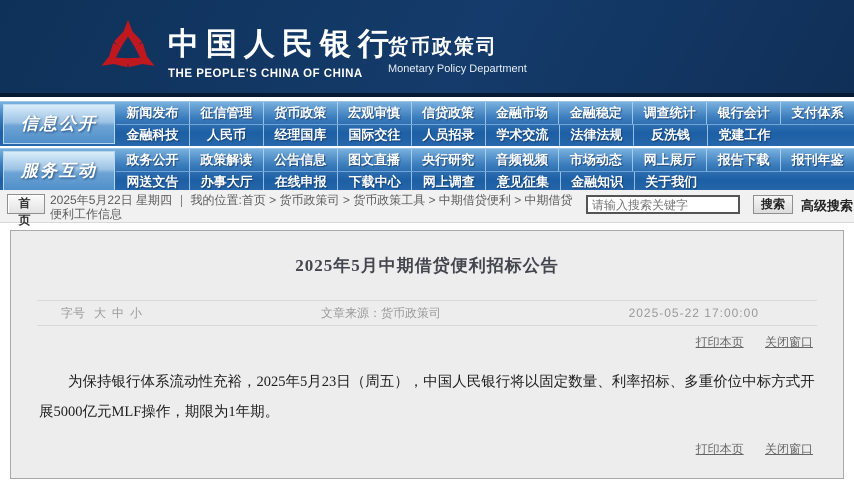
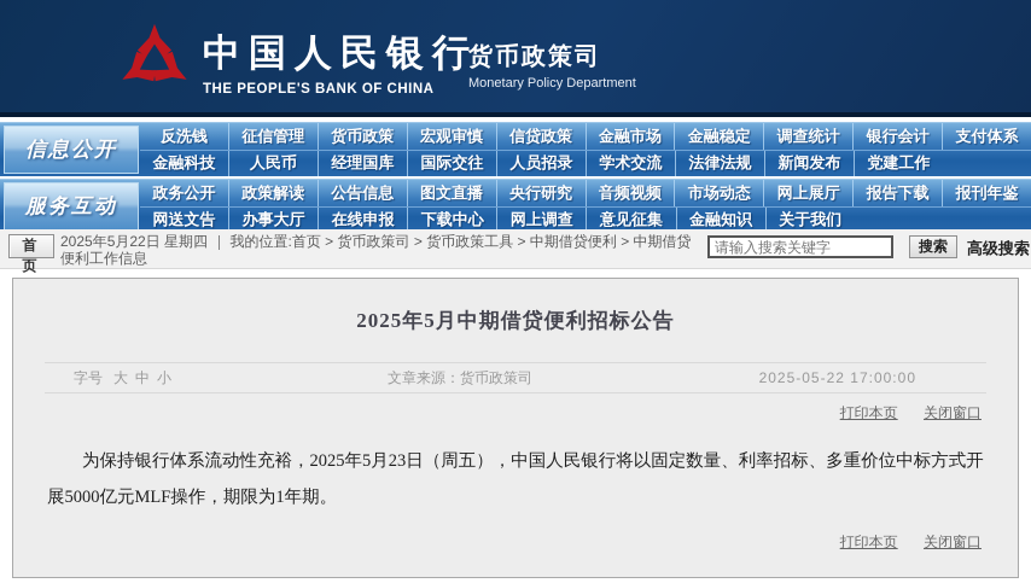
  中国人民银行
- THE PEOPLE'S CHINA OF CHINA
+ THE PEOPLE'S BANK OF CHINA
  货币政策司
  Monetary Policy Department
  信息公开
- 新闻发布
+ 反洗钱
  征信管理
  货币政策
  宏观审慎
  信贷政策
  金融市场
  金融稳定
  调查统计
  银行会计
  支付体系
  金融科技
  人民币
  经理国库
  国际交往
  人员招录
  学术交流
  法律法规
- 反洗钱
+ 新闻发布
  党建工作
  服务互动
  政务公开
  政策解读
  公告信息
  图文直播
  央行研究
  音频视频
  市场动态
  网上展厅
  报告下载
  报刊年鉴
  网送文告
  办事大厅
  在线申报
  下载中心
  网上调查
  意见征集
  金融知识
  关于我们
  首 页
  2025年5月22日 星期四 ｜ 我的位置:首页 > 货币政策司 > 货币政策工具 > 中期借贷便利 > 中期借贷便利工作信息
  请输入搜索关键字
  搜索
  高级搜索
  2025年5月中期借贷便利招标公告
  字号
  大 中 小
  文章来源：货币政策司
  2025-05-22 17:00:00
  打印本页 关闭窗口
  为保持银行体系流动性充裕，2025年5月23日（周五），中国人民银行将以固定数量、利率招标、多重价位中标方式开展5000亿元MLF操作，期限为1年期。
  打印本页 关闭窗口
